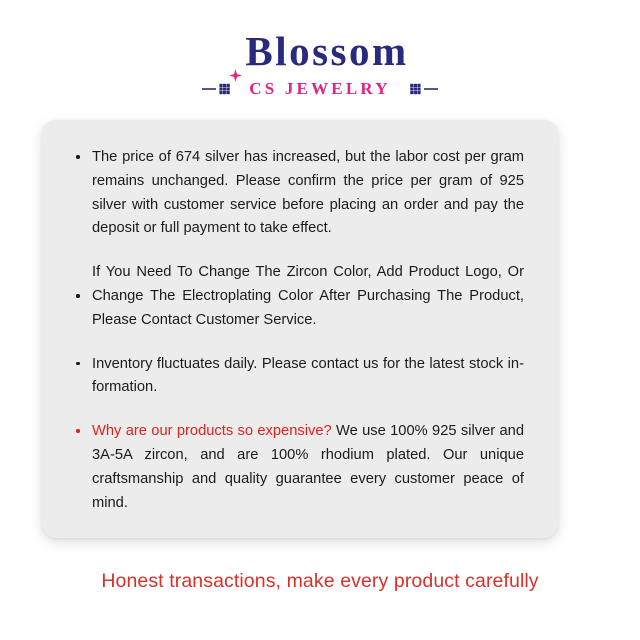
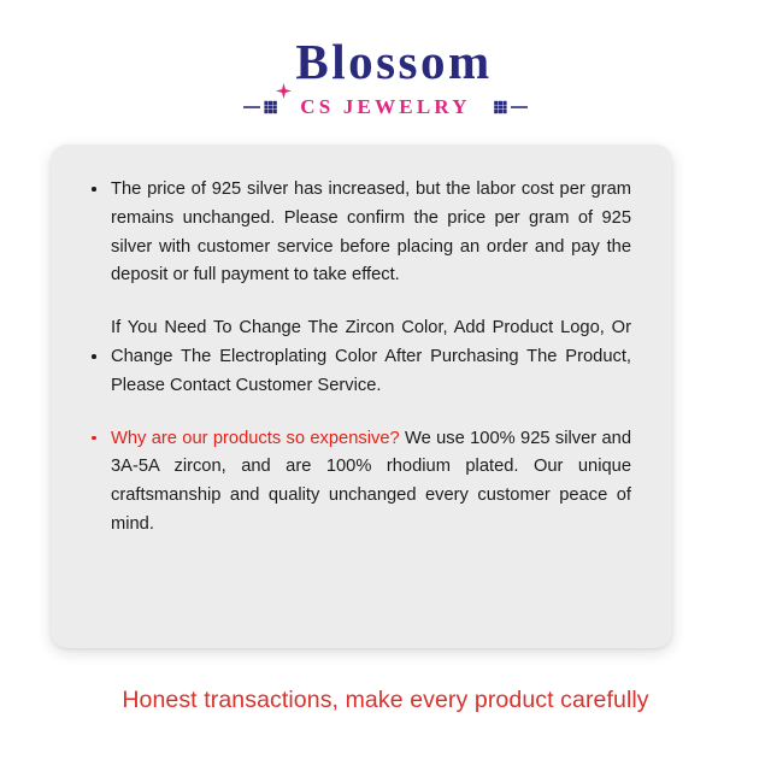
  Blossom
  CS JEWELRY
- The price of 674 silver has increased, but the labor cost per gram remains unchanged. Please confirm the price per gram of 925 silver with customer service before placing an order and pay the deposit or full payment to take effect.
+ The price of 925 silver has increased, but the labor cost per gram remains unchanged. Please confirm the price per gram of 925 silver with customer service before placing an order and pay the deposit or full payment to take effect.
  If You Need To Change The Zircon Color, Add Product Logo, Or Change The Electroplating Color After Purchasing The Product, Please Contact Customer Service.
- Inventory fluctuates daily. Please contact us for the latest stock in-formation.
- Why are our products so expensive? We use 100% 925 silver and 3A-5A zircon, and are 100% rhodium plated. Our unique craftsmanship and quality guarantee every customer peace of mind.
+ Why are our products so expensive? We use 100% 925 silver and 3A-5A zircon, and are 100% rhodium plated. Our unique craftsmanship and quality unchanged every customer peace of mind.
  Honest transactions, make every product carefully
